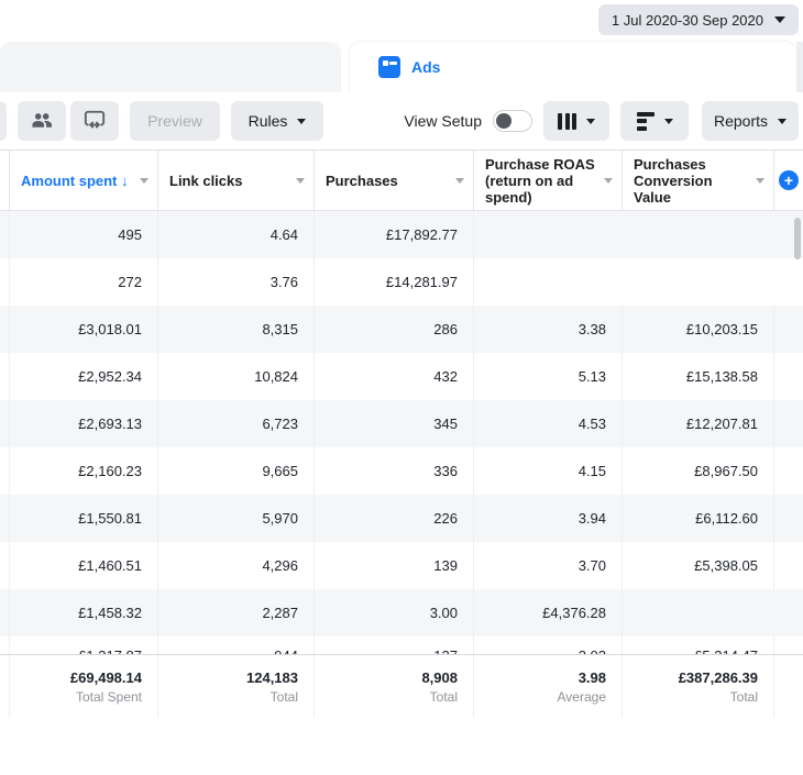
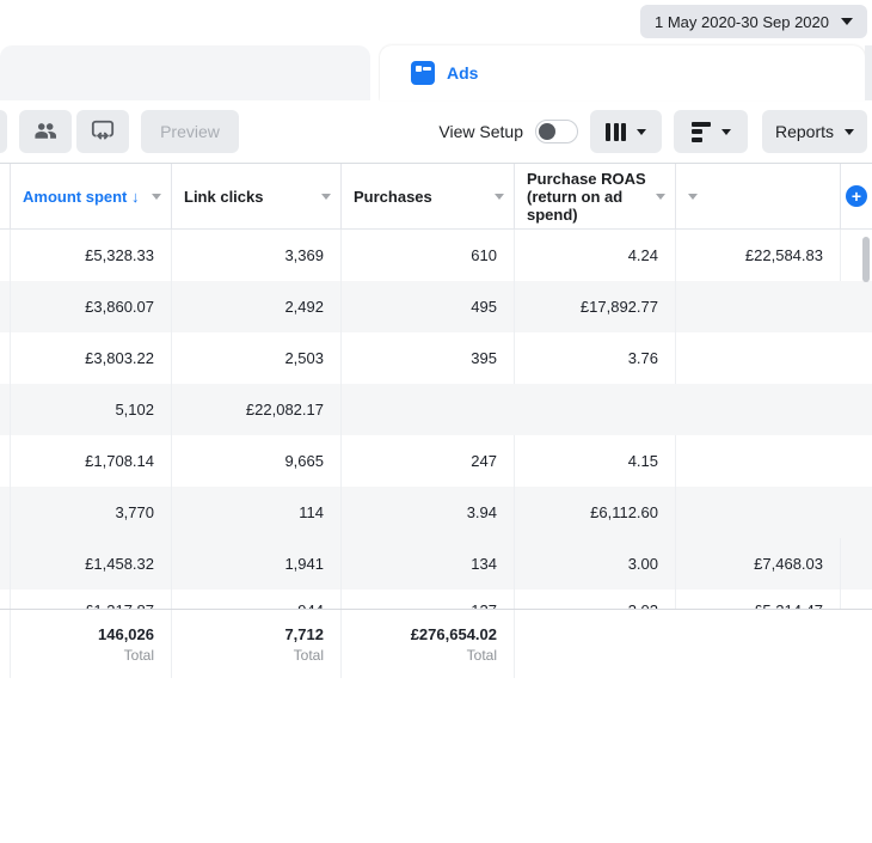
- 1 Jul 2020-30 Sep 2020
+ 1 May 2020-30 Sep 2020
  Ads
  Preview
- Rules
  View Setup
  Reports
  Amount spent ↓
  Link clicks
  Purchases
  Purchase ROAS (return on ad spend)
- Purchases Conversion Value
  +
+ £5,328.33
+ 3,369
+ 610
+ 4.24
+ £22,584.83
+ £3,860.07
+ 2,492
  495
- 4.64
  £17,892.77
+ £3,803.22
+ 2,503
- 272
+ 395
  3.76
- £14,281.97
- £3,018.01
- 8,315
- 286
- 3.38
- £10,203.15
- £2,952.34
- 10,824
- 432
- 5.13
- £15,138.58
- £2,693.13
- 6,723
+ 5,102
- 345
- 4.53
- £12,207.81
+ £22,082.17
- £2,160.23
+ £1,708.14
  9,665
- 336
+ 247
  4.15
- £8,967.50
- £1,550.81
- 5,970
+ 3,770
- 226
+ 114
  3.94
  £6,112.60
- £1,460.51
- 4,296
- 139
- 3.70
- £5,398.05
  £1,458.32
- 2,287
+ 1,941
+ 134
  3.00
- £4,376.28
+ £7,468.03
- £69,498.14
- Total Spent
- 124,183
+ 146,026
  Total
- 8,908
+ 7,712
  Total
- 3.98
- Average
- £387,286.39
+ £276,654.02
  Total
